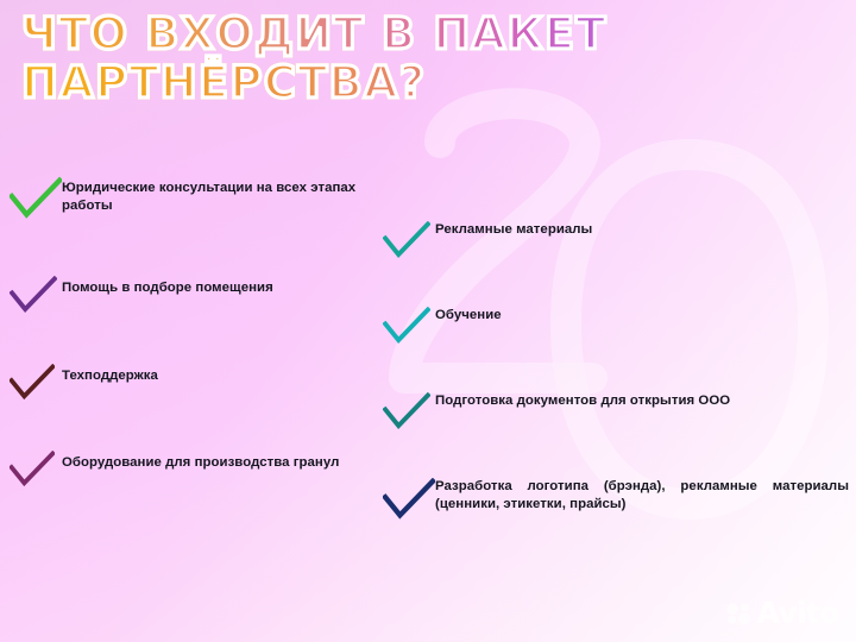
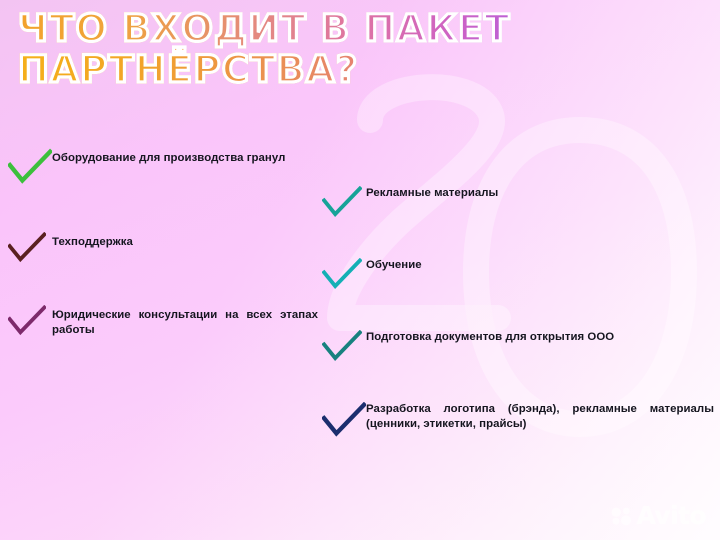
  ЧТО ВХОДИТ В ПАКЕТ
  ПАРТНЁРСТВА?
- Юридические консультации на всех этапах работы
+ Оборудование для производства гранул
- Помощь в подборе помещения
  Техподдержка
- Оборудование для производства гранул
+ Юридические консультации на всех этапах работы
  Рекламные материалы
  Обучение
  Подготовка документов для открытия ООО
  Разработка логотипа (брэнда), рекламные материалы (ценники, этикетки, прайсы)
